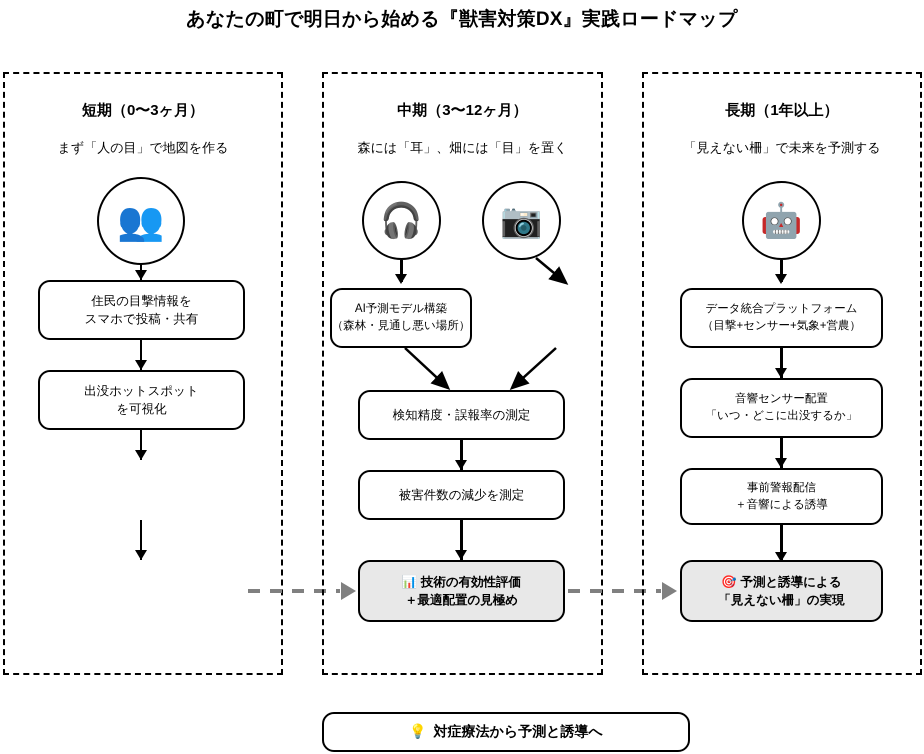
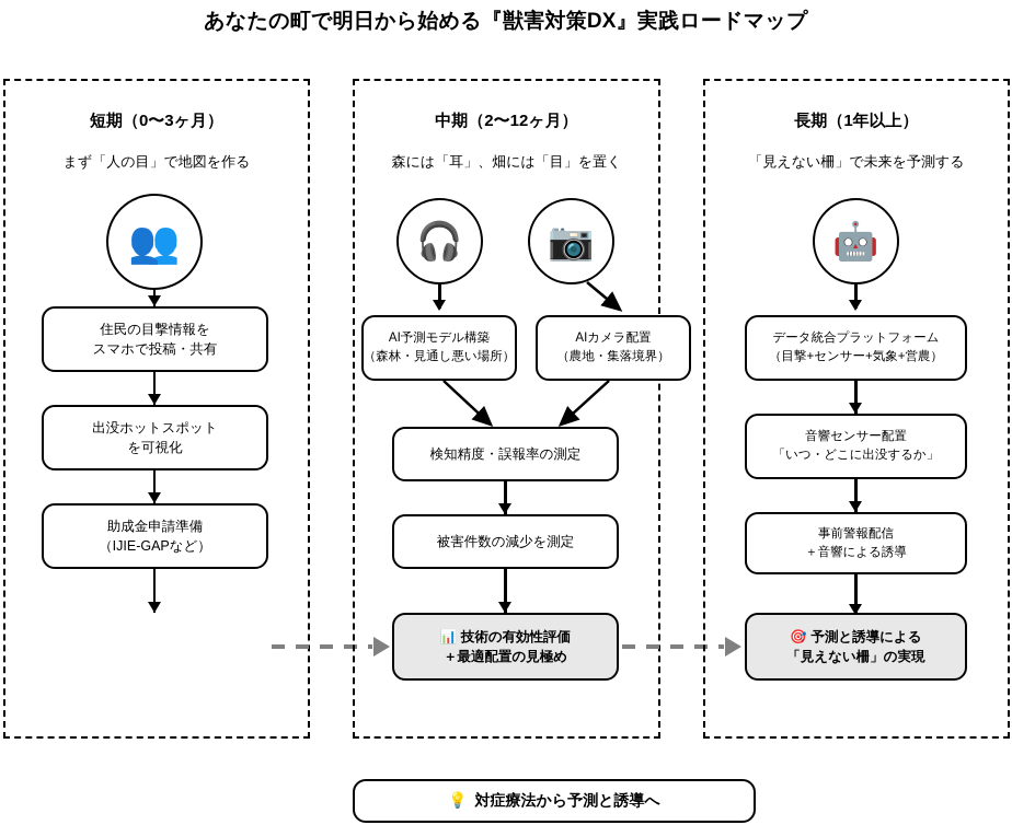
  あなたの町で明日から始める『獣害対策DX』実践ロードマップ
  短期（0〜3ヶ月）
  まず「人の目」で地図を作る
  👥
  住民の目撃情報を
  スマホで投稿・共有
  出没ホットスポット
  を可視化
+ 助成金申請準備
+ （IJIE-GAPなど）
- 中期（3〜12ヶ月）
+ 中期（2〜12ヶ月）
  森には「耳」、畑には「目」を置く
  🎧
  📷
  AI予測モデル構築
  （森林・見通し悪い場所）
+ AIカメラ配置
+ （農地・集落境界）
  検知精度・誤報率の測定
  被害件数の減少を測定
  📊 技術の有効性評価
  ＋最適配置の見極め
  長期（1年以上）
  「見えない柵」で未来を予測する
  🤖
  データ統合プラットフォーム
  （目撃+センサー+気象+営農）
  音響センサー配置
  「いつ・どこに出没するか」
  事前警報配信
  ＋音響による誘導
  🎯 予測と誘導による
  「見えない柵」の実現
  💡
  対症療法から予測と誘導へ
